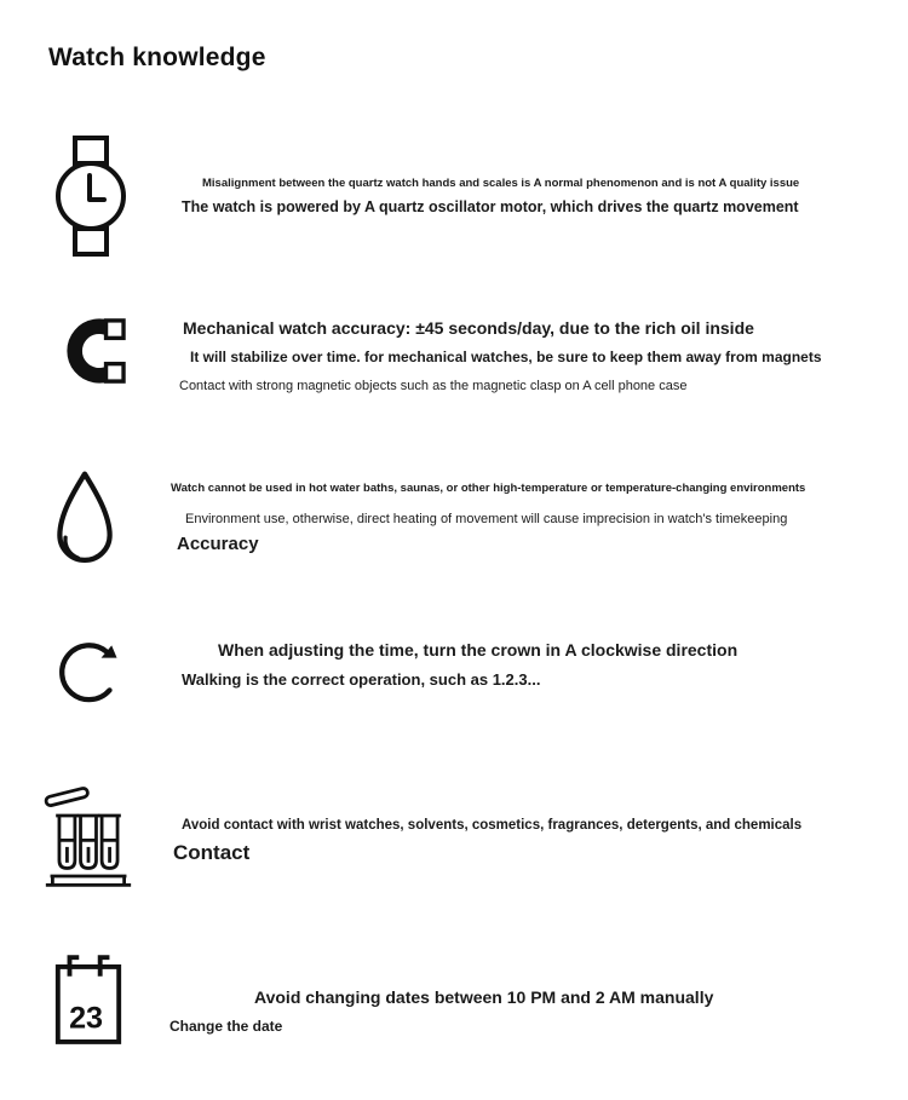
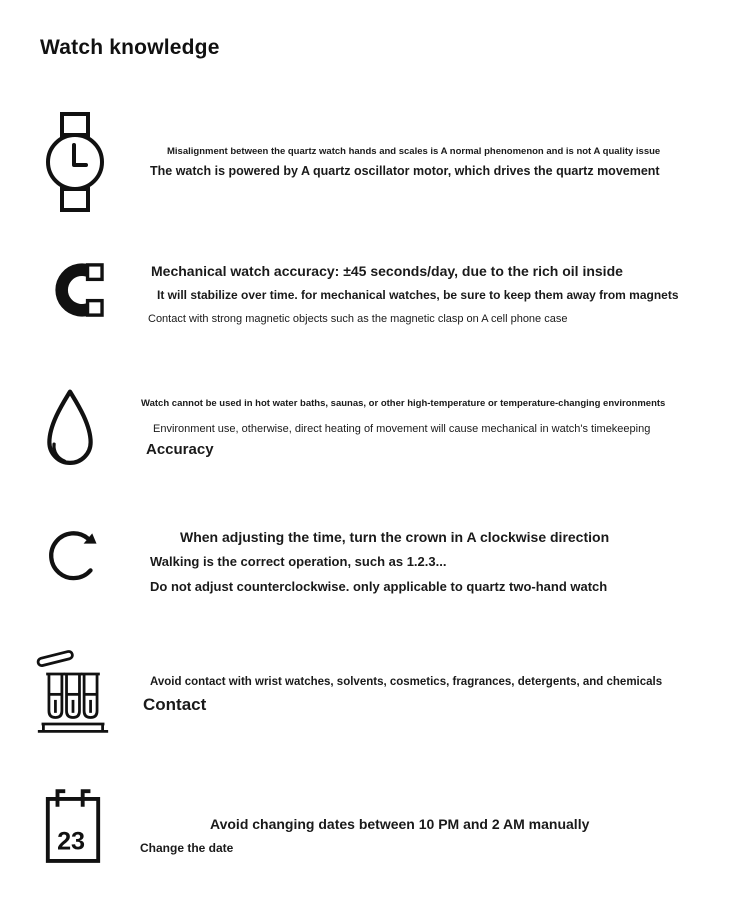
  Watch knowledge
  Misalignment between the quartz watch hands and scales is A normal phenomenon and is not A quality issue
  The watch is powered by A quartz oscillator motor, which drives the quartz movement
  Mechanical watch accuracy: ±45 seconds/day, due to the rich oil inside
  It will stabilize over time. for mechanical watches, be sure to keep them away from magnets
  Contact with strong magnetic objects such as the magnetic clasp on A cell phone case
  Watch cannot be used in hot water baths, saunas, or other high-temperature or temperature-changing environments
- Environment use, otherwise, direct heating of movement will cause imprecision in watch's timekeeping
+ Environment use, otherwise, direct heating of movement will cause mechanical in watch's timekeeping
  Accuracy
  When adjusting the time, turn the crown in A clockwise direction
  Walking is the correct operation, such as 1.2.3...
+ Do not adjust counterclockwise. only applicable to quartz two-hand watch
  Avoid contact with wrist watches, solvents, cosmetics, fragrances, detergents, and chemicals
  Contact
  23
  Avoid changing dates between 10 PM and 2 AM manually
  Change the date
